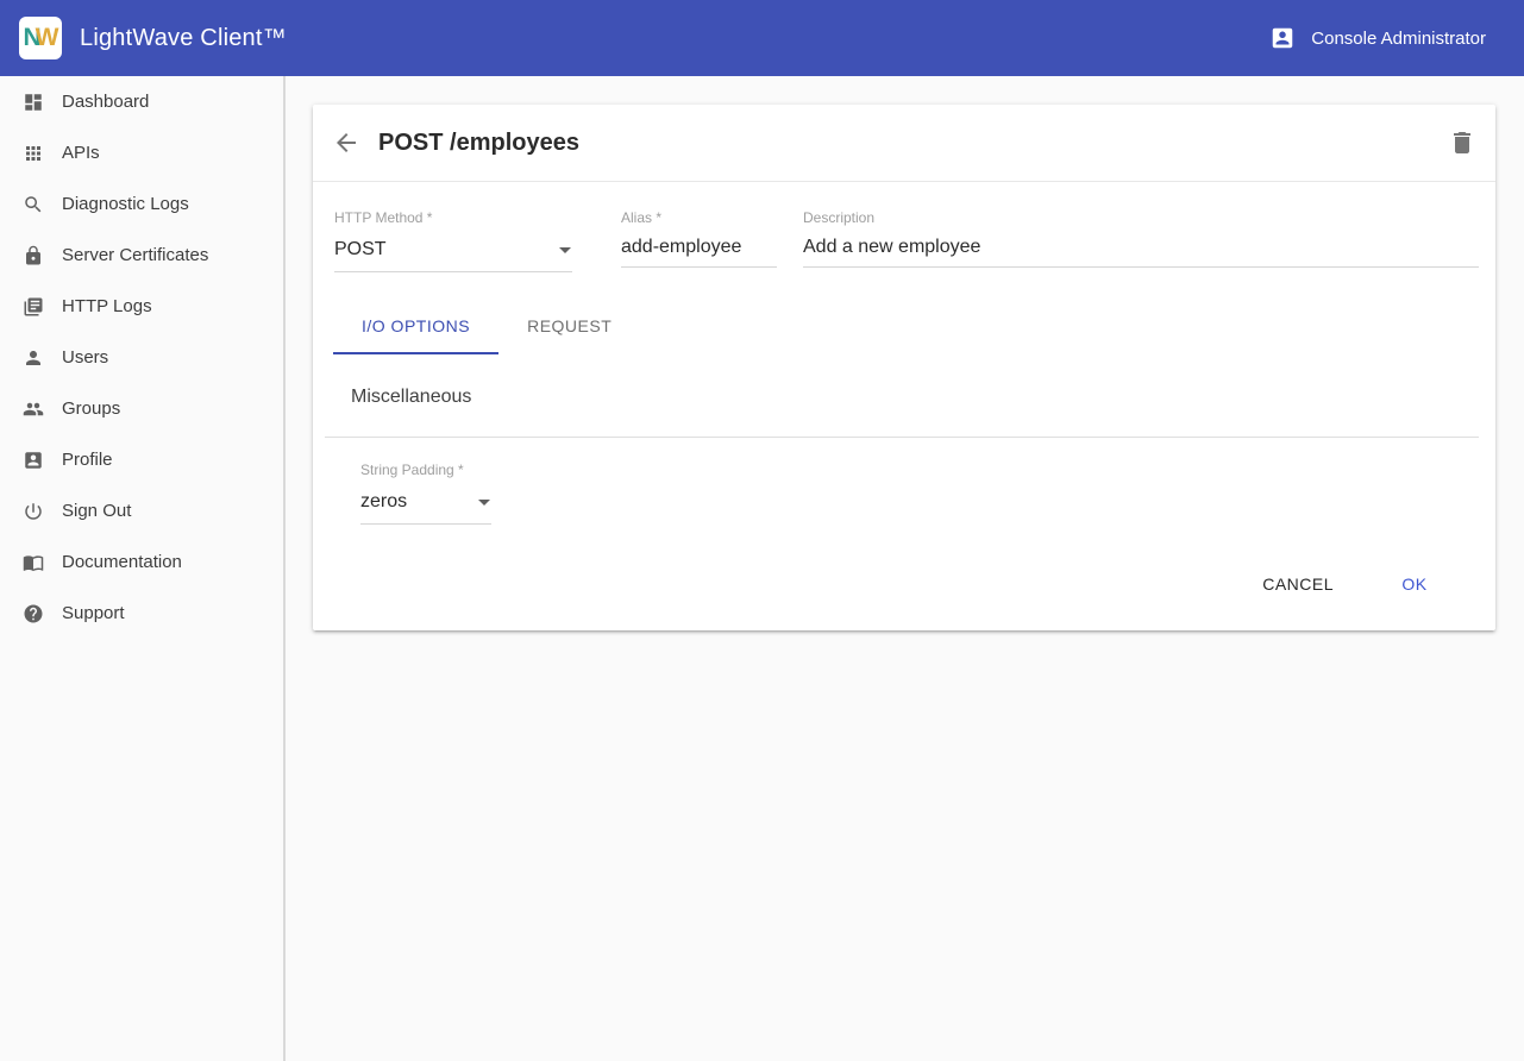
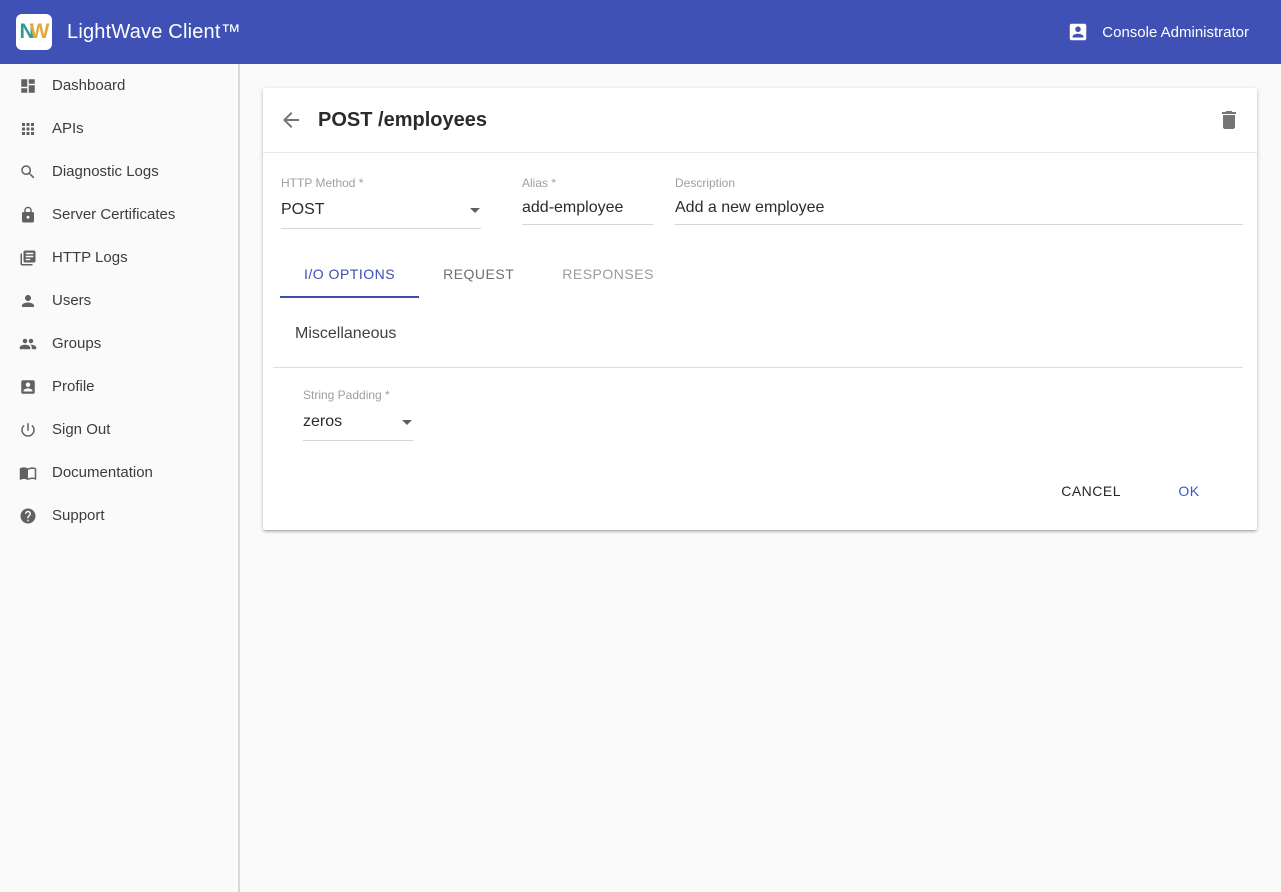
  N
  W
  LightWave Client™
  Console Administrator
  Dashboard
  APIs
  Diagnostic Logs
  Server Certificates
  HTTP Logs
  Users
  Groups
  Profile
  Sign Out
  Documentation
  Support
  POST /employees
  HTTP Method *
  POST
  Alias *
  add-employee
  Description
  Add a new employee
  I/O OPTIONS
  REQUEST
+ RESPONSES
  Miscellaneous
  String Padding *
  zeros
  CANCEL
  OK
